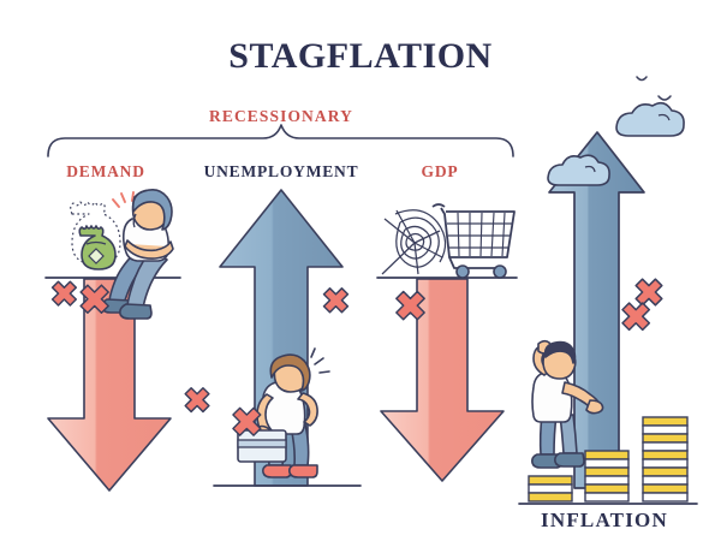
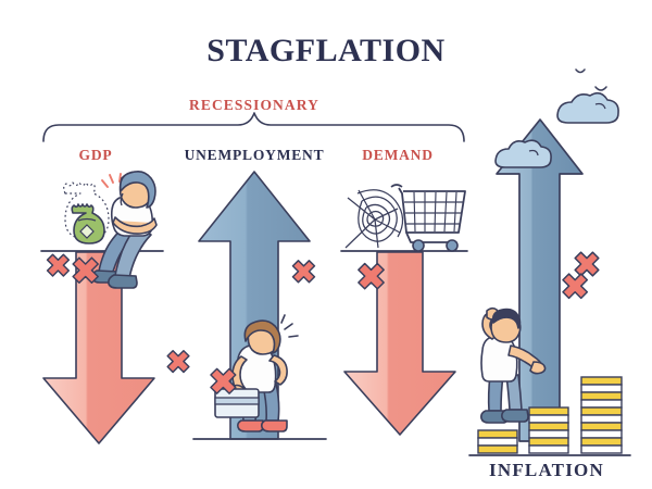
  STAGFLATION
  RECESSIONARY
- DEMAND
+ GDP
  UNEMPLOYMENT
- GDP
+ DEMAND
  INFLATION
